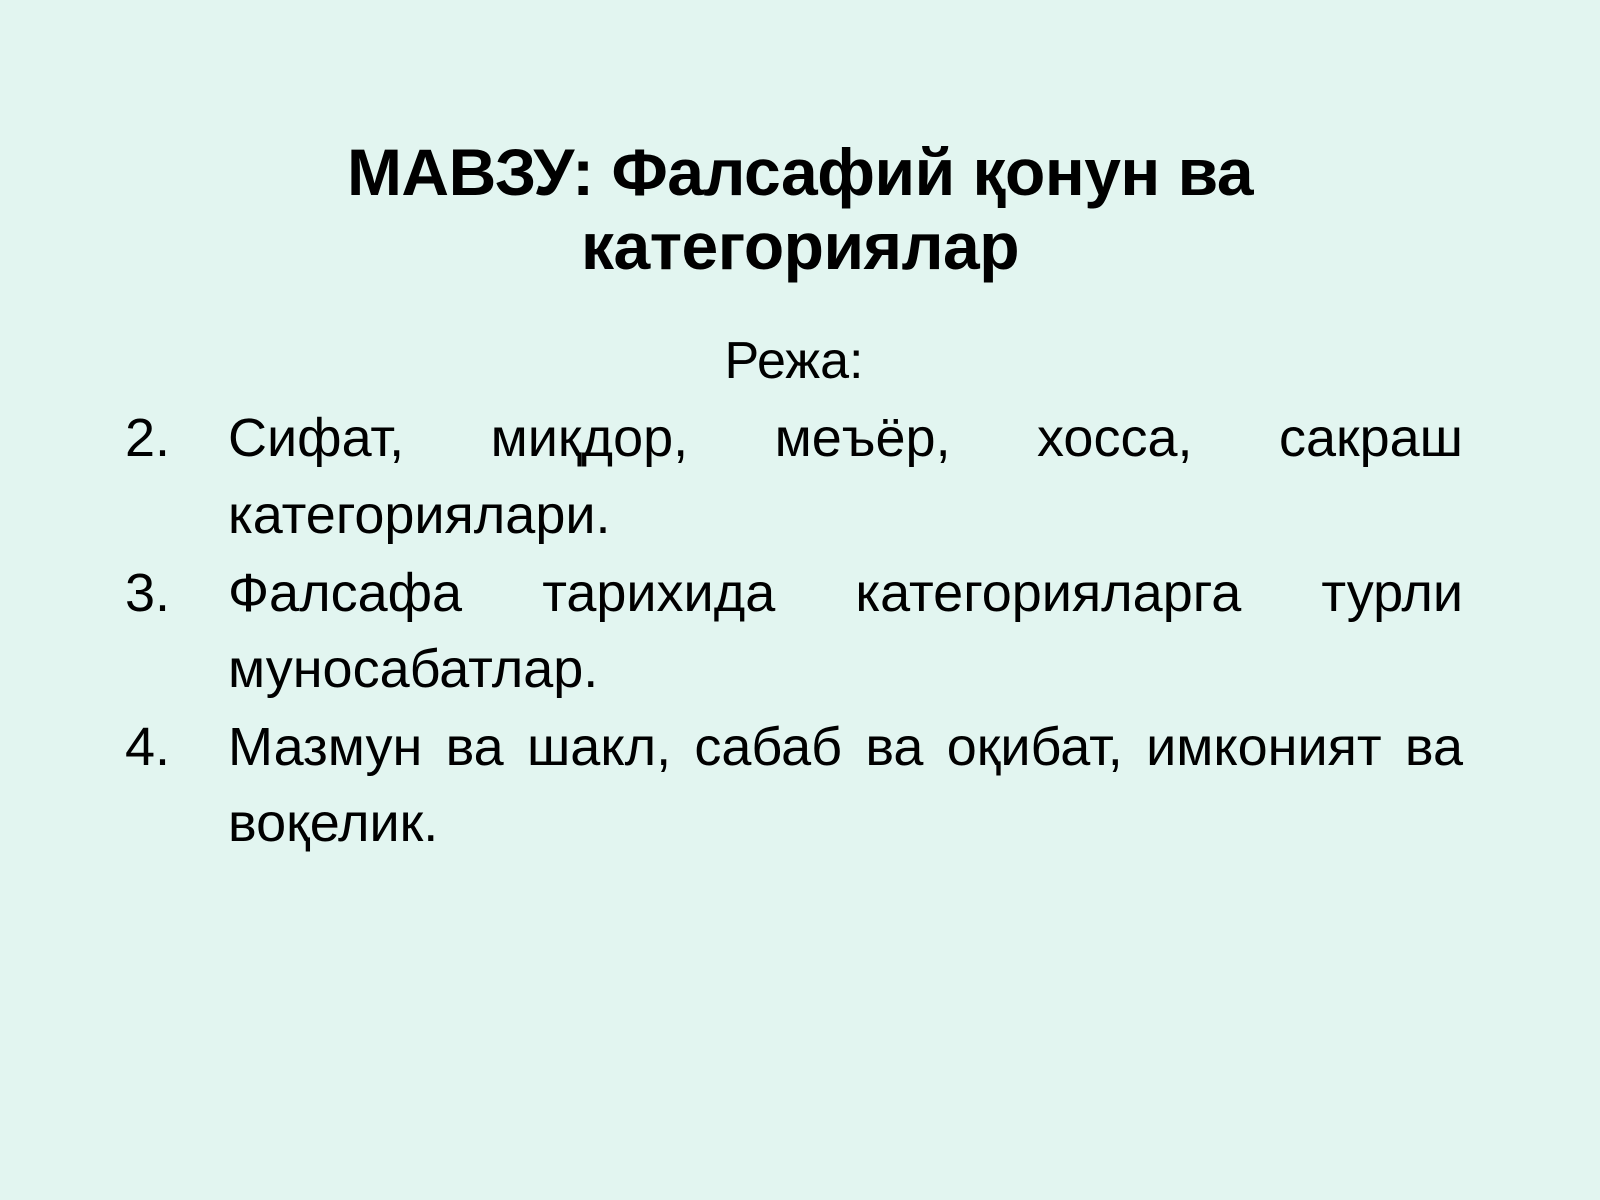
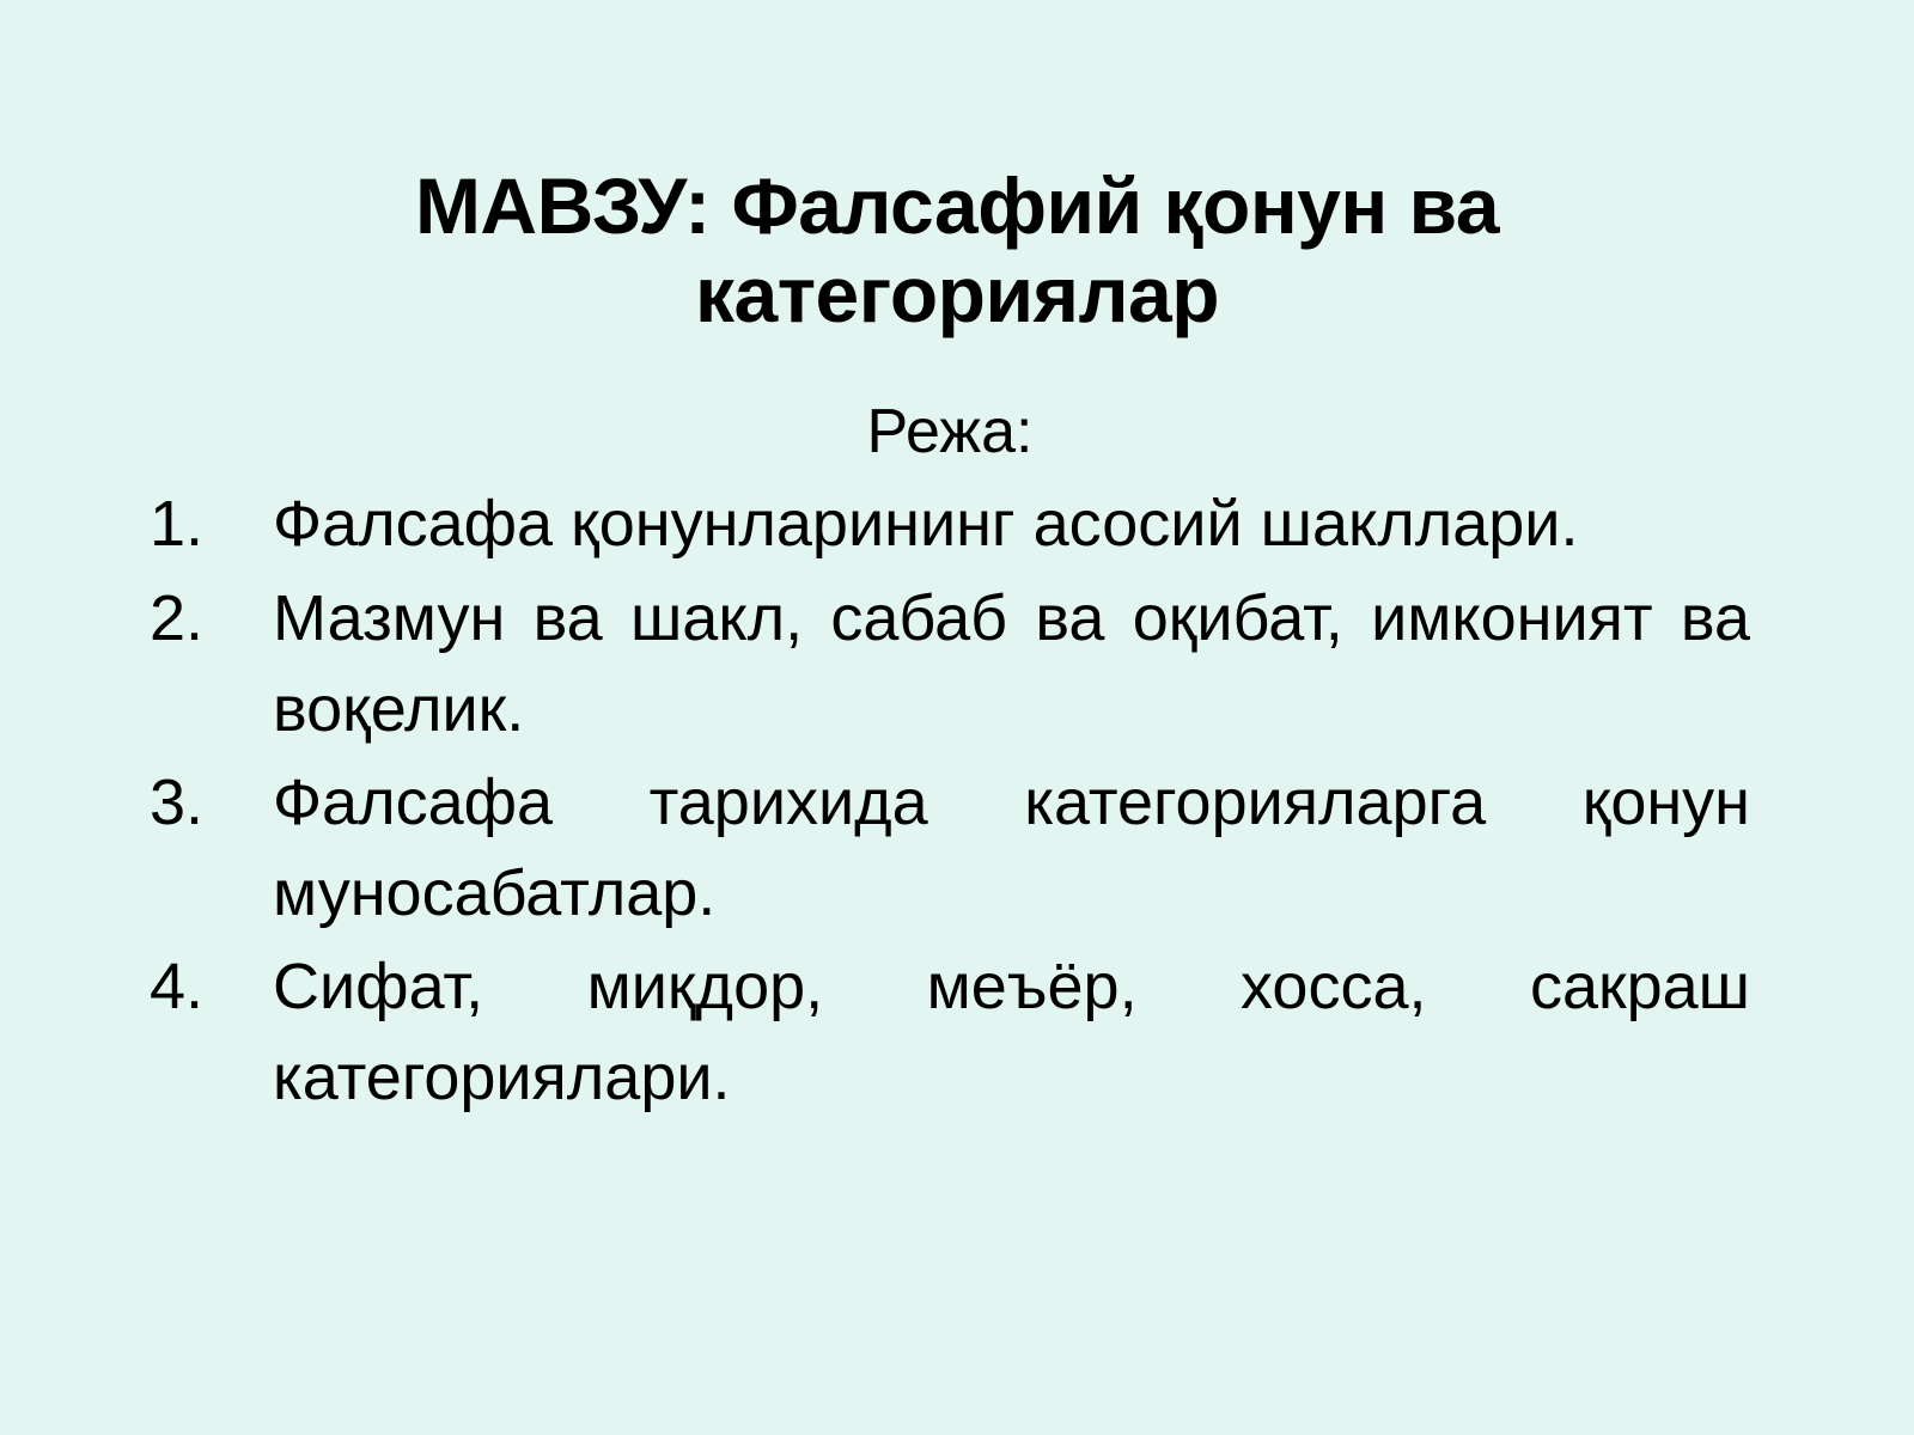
  МАВЗУ: Фалсафий қонун ва категориялар
  Режа:
+ 1.
+ Фалсафа қонунларининг асосий шакллари.
  2.
- Сифат, миқдор, меъёр, хосса, сакраш категориялари.
+ Мазмун ва шакл, сабаб ва оқибат, имконият ва воқелик.
  3.
- Фалсафа тарихида категорияларга турли муносабатлар.
+ Фалсафа тарихида категорияларга қонун муносабатлар.
  4.
- Мазмун ва шакл, сабаб ва оқибат, имконият ва воқелик.
+ Сифат, миқдор, меъёр, хосса, сакраш категориялари.
